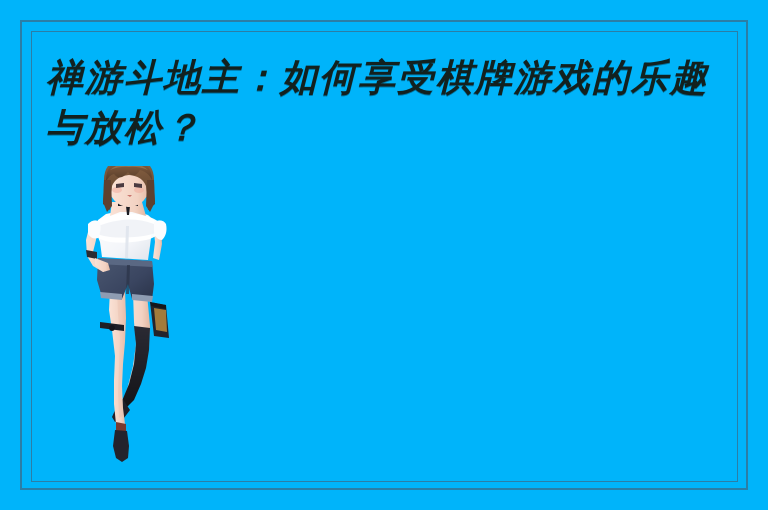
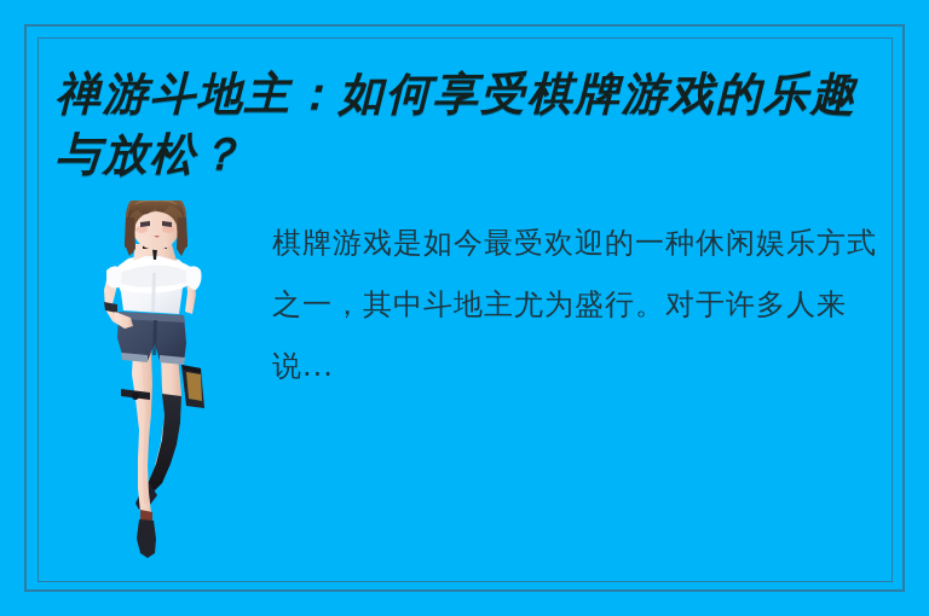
  禅游斗地主：如何享受棋牌游戏的乐趣与放松？
+ 棋牌游戏是如今最受欢迎的一种休闲娱乐方式之一，其中斗地主尤为盛行。对于许多人来说...
